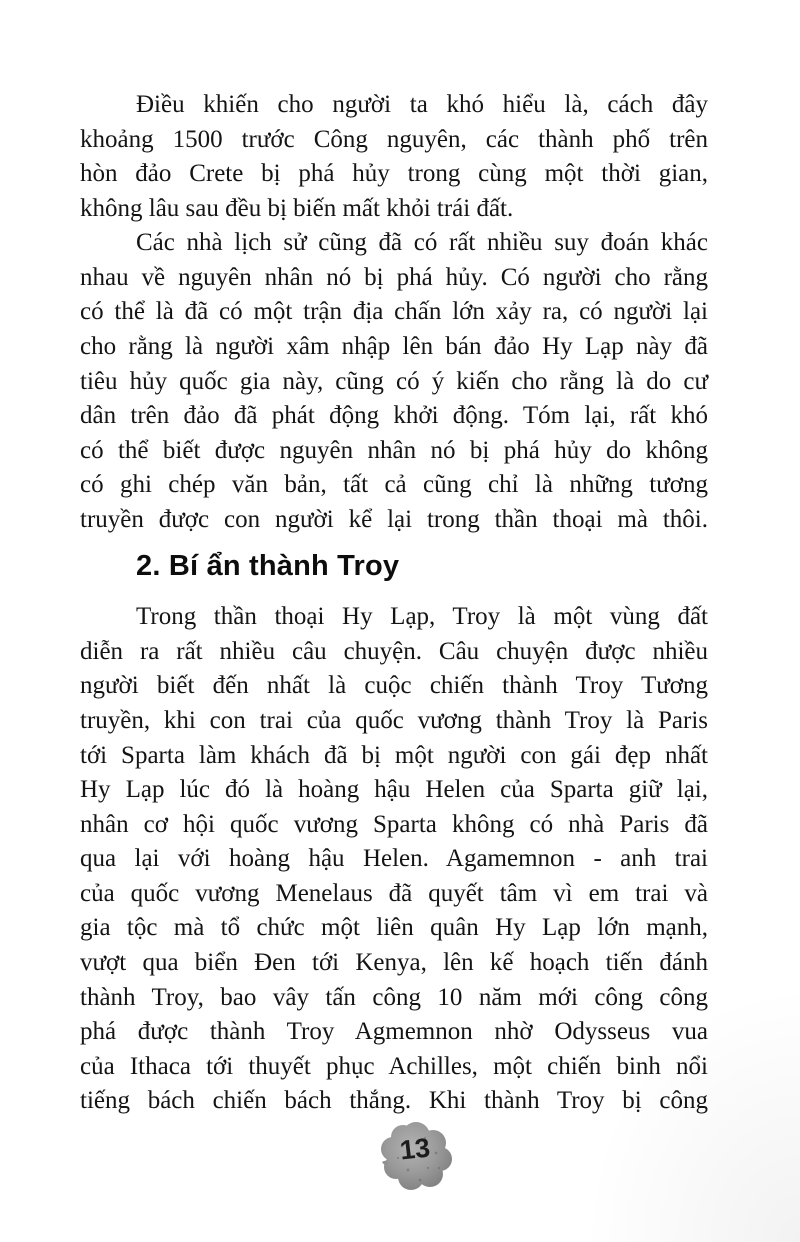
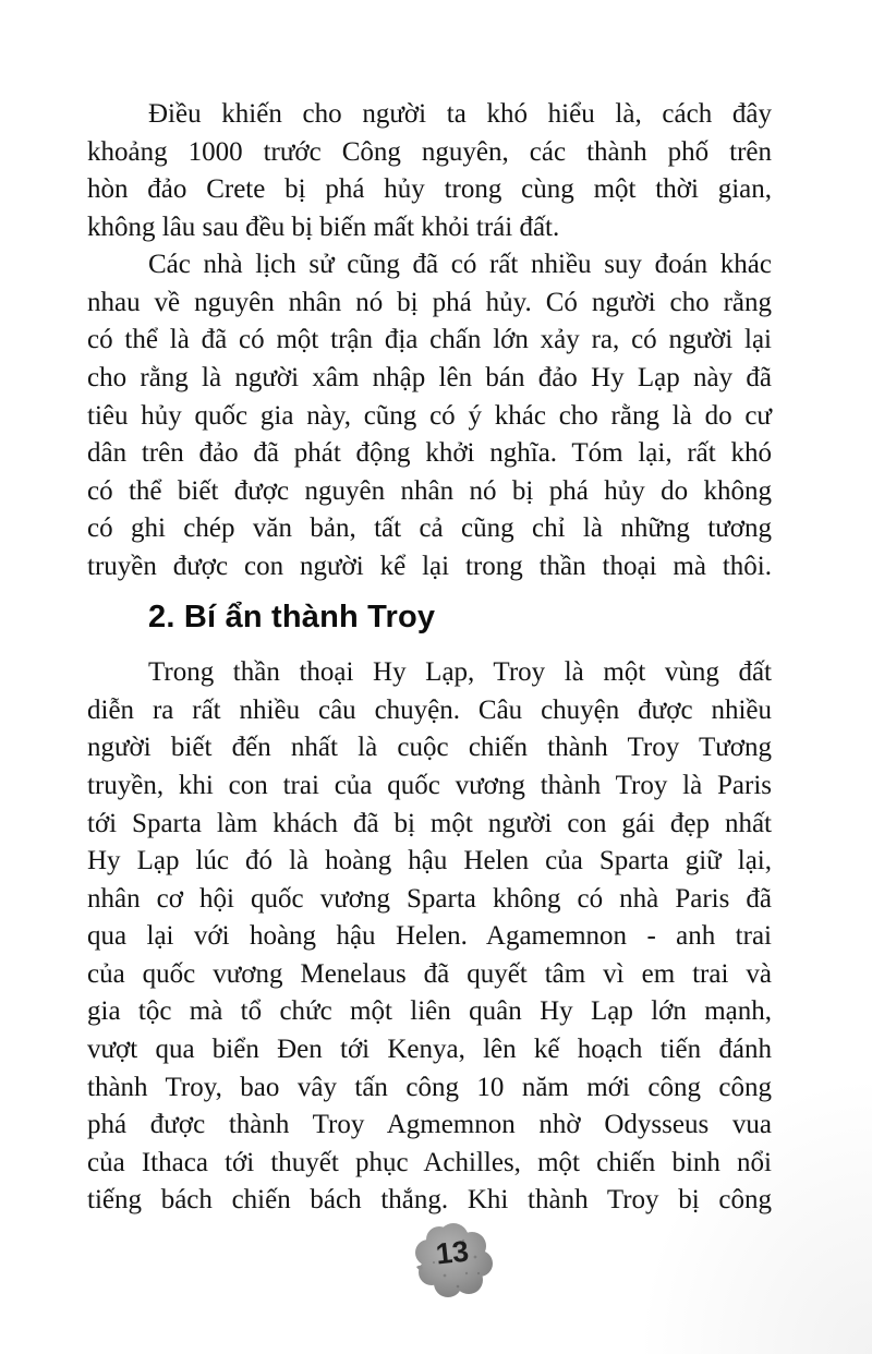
  Điều khiến cho người ta khó hiểu là, cách đây
- khoảng 1500 trước Công nguyên, các thành phố trên
+ khoảng 1000 trước Công nguyên, các thành phố trên
  hòn đảo Crete bị phá hủy trong cùng một thời gian,
  không lâu sau đều bị biến mất khỏi trái đất.
  Các nhà lịch sử cũng đã có rất nhiều suy đoán khác
  nhau về nguyên nhân nó bị phá hủy. Có người cho rằng
  có thể là đã có một trận địa chấn lớn xảy ra, có người lại
  cho rằng là người xâm nhập lên bán đảo Hy Lạp này đã
- tiêu hủy quốc gia này, cũng có ý kiến cho rằng là do cư
+ tiêu hủy quốc gia này, cũng có ý khác cho rằng là do cư
- dân trên đảo đã phát động khởi động. Tóm lại, rất khó
+ dân trên đảo đã phát động khởi nghĩa. Tóm lại, rất khó
  có thể biết được nguyên nhân nó bị phá hủy do không
  có ghi chép văn bản, tất cả cũng chỉ là những tương
  truyền được con người kể lại trong thần thoại mà thôi.
  2. Bí ẩn thành Troy
  Trong thần thoại Hy Lạp, Troy là một vùng đất
  diễn ra rất nhiều câu chuyện. Câu chuyện được nhiều
  người biết đến nhất là cuộc chiến thành Troy Tương
  truyền, khi con trai của quốc vương thành Troy là Paris
  tới Sparta làm khách đã bị một người con gái đẹp nhất
  Hy Lạp lúc đó là hoàng hậu Helen của Sparta giữ lại,
  nhân cơ hội quốc vương Sparta không có nhà Paris đã
  qua lại với hoàng hậu Helen. Agamemnon - anh trai
  của quốc vương Menelaus đã quyết tâm vì em trai và
  gia tộc mà tổ chức một liên quân Hy Lạp lớn mạnh,
  vượt qua biển Đen tới Kenya, lên kế hoạch tiến đánh
  thành Troy, bao vây tấn công 10 năm mới
  phá được thành Troy Agmemnon nhờ Od
  của Ithaca tới thuyết phục Achilles, một chi
  tiếng bách chiến bách thắng. Khi thành Tr
